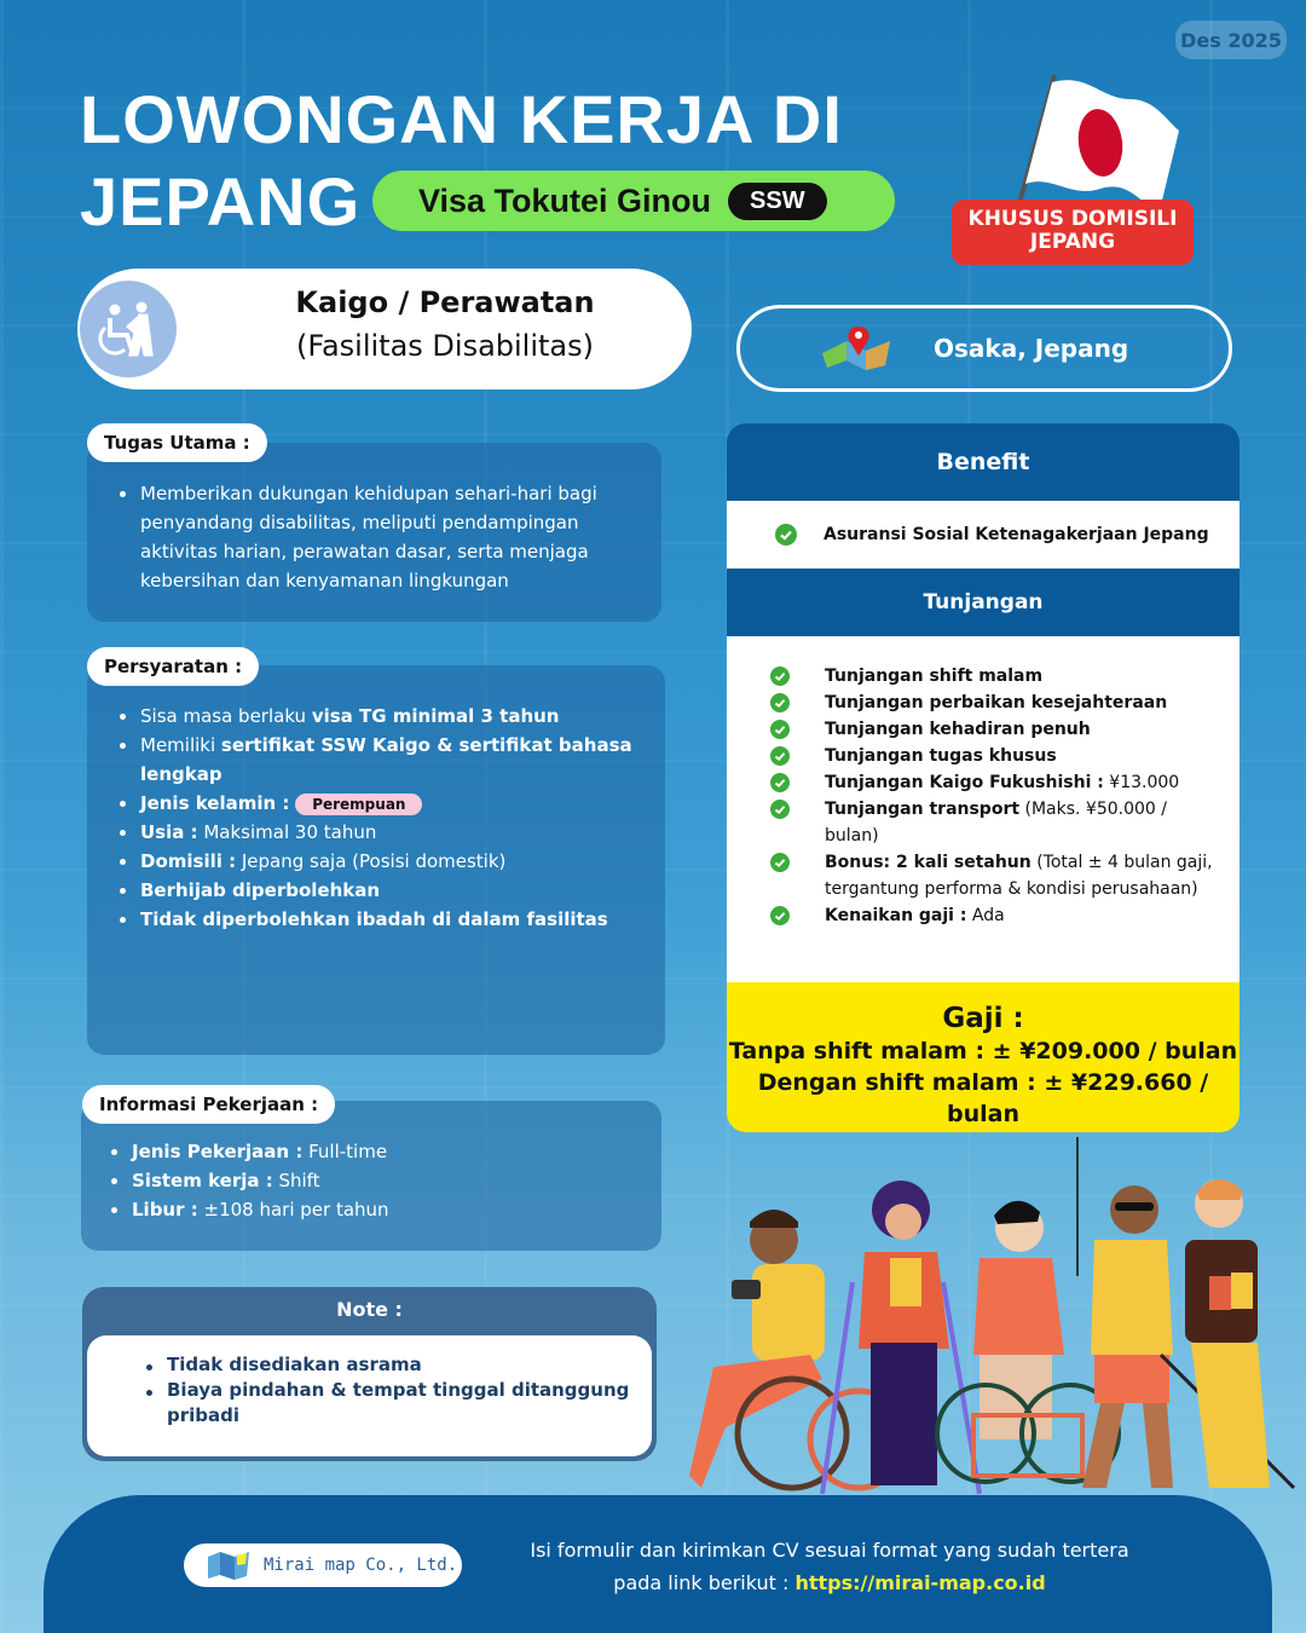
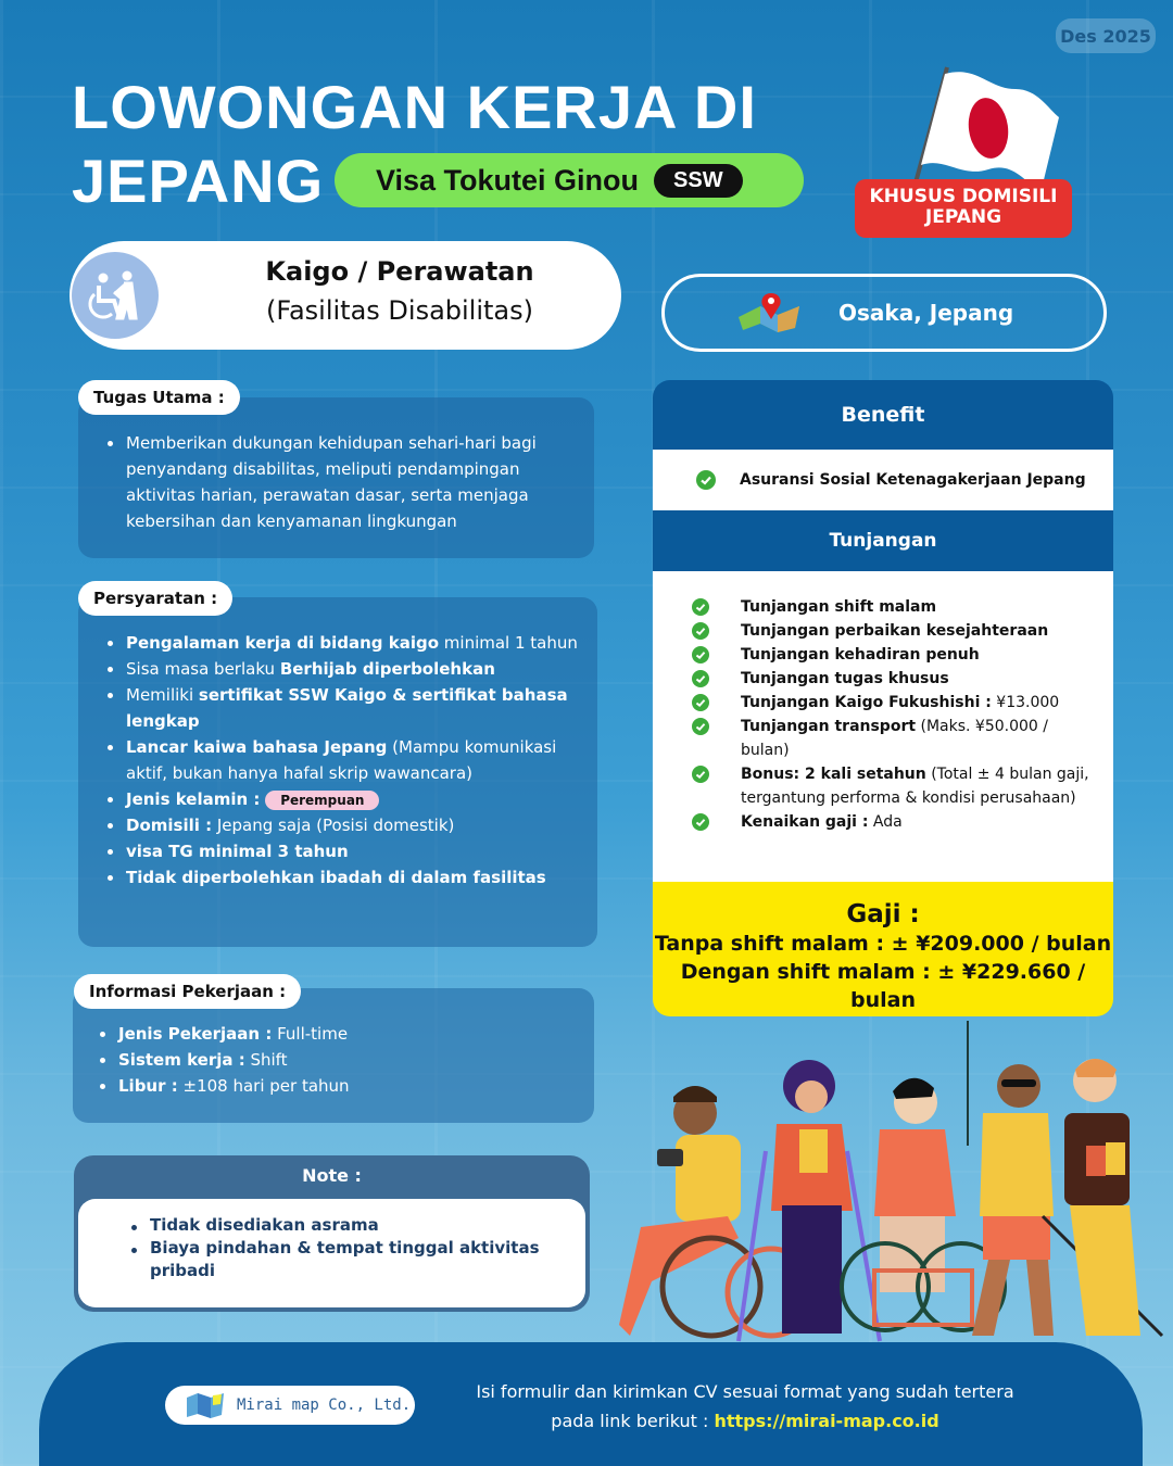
  Des 2025
  LOWONGAN KERJA DI
  JEPANG
  Visa Tokutei Ginou
  SSW
  KHUSUS DOMISILI
  JEPANG
  Kaigo / Perawatan
  (Fasilitas Disabilitas)
  Osaka, Jepang
  Memberikan dukungan kehidupan sehari-hari bagi penyandang disabilitas, meliputi pendampingan aktivitas harian, perawatan dasar, serta menjaga kebersihan dan kenyamanan lingkungan
  Tugas Utama :
+ Pengalaman kerja di bidang kaigo minimal 1 tahun
- Sisa masa berlaku visa TG minimal 3 tahun
+ Sisa masa berlaku Berhijab diperbolehkan
  Memiliki sertifikat SSW Kaigo & sertifikat bahasa lengkap
+ Lancar kaiwa bahasa Jepang (Mampu komunikasi aktif, bukan hanya hafal skrip wawancara)
  Jenis kelamin : Perempuan
- Usia : Maksimal 30 tahun
  Domisili : Jepang saja (Posisi domestik)
- Berhijab diperbolehkan
+ visa TG minimal 3 tahun
  Tidak diperbolehkan ibadah di dalam fasilitas
  Persyaratan :
  Jenis Pekerjaan : Full-time
  Sistem kerja : Shift
  Libur : ±108 hari per tahun
  Informasi Pekerjaan :
  Note :
  Tidak disediakan asrama
- Biaya pindahan & tempat tinggal ditanggung pribadi
+ Biaya pindahan & tempat tinggal aktivitas pribadi
  Benefit
  Asuransi Sosial Ketenagakerjaan Jepang
  Tunjangan
  Tunjangan shift malam
  Tunjangan perbaikan kesejahteraan
  Tunjangan kehadiran penuh
  Tunjangan tugas khusus
  Tunjangan Kaigo Fukushishi : ¥13.000
  Tunjangan transport (Maks. ¥50.000 / bulan)
  Bonus: 2 kali setahun (Total ± 4 bulan gaji, tergantung performa & kondisi perusahaan)
  Kenaikan gaji : Ada
  Gaji :
  Tanpa shift malam : ± ¥209.000 / bulan
  Dengan shift malam : ± ¥229.660 / bulan
  Mirai map Co., Ltd.
  Isi formulir dan kirimkan CV sesuai format yang sudah tertera
  pada link berikut : https://mirai-map.co.id
